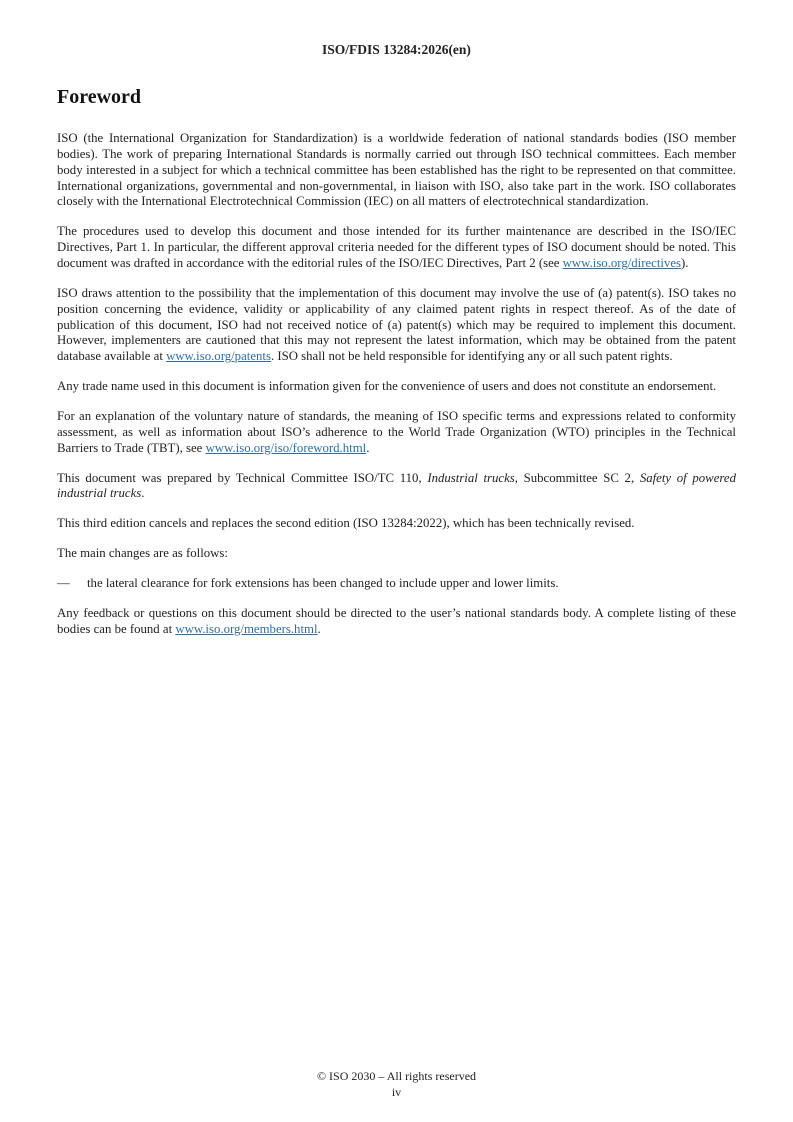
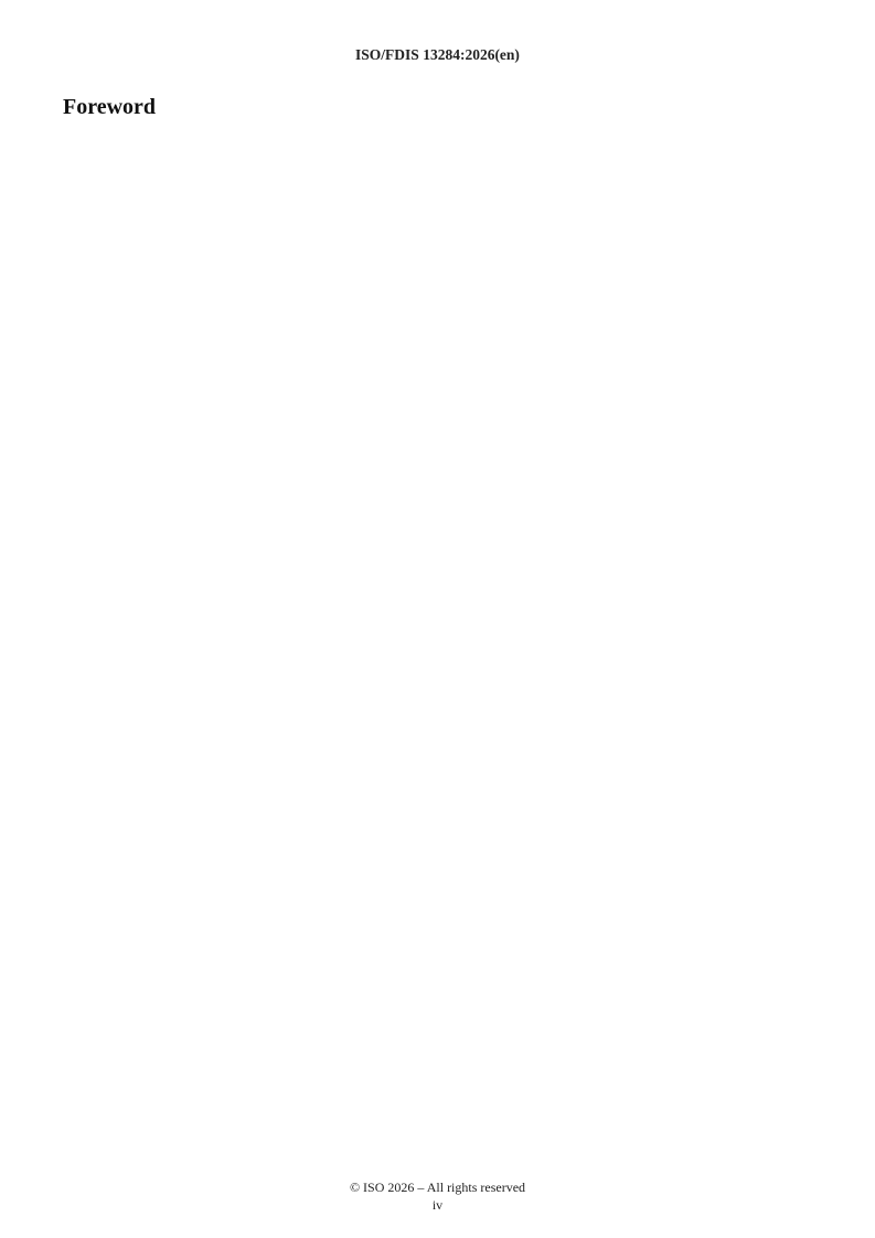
  ISO/FDIS 13284:2026(en)
  Foreword
- ISO (the International Organization for Standardization) is a worldwide federation of national standards bodies (ISO member bodies). The work of preparing International Standards is normally carried out through ISO technical committees. Each member body interested in a subject for which a technical committee has been established has the right to be represented on that committee. International organizations, governmental and non-governmental, in liaison with ISO, also take part in the work. ISO collaborates closely with the International Electrotechnical Commission (IEC) on all matters of electrotechnical standardization.
- The procedures used to develop this document and those intended for its further maintenance are described in the ISO/IEC Directives, Part 1. In particular, the different approval criteria needed for the different types of ISO document should be noted. This document was drafted in accordance with the editorial rules of the ISO/IEC Directives, Part 2 (see www.iso.org/directives).
- ISO draws attention to the possibility that the implementation of this document may involve the use of (a) patent(s). ISO takes no position concerning the evidence, validity or applicability of any claimed patent rights in respect thereof. As of the date of publication of this document, ISO had not received notice of (a) patent(s) which may be required to implement this document. However, implementers are cautioned that this may not represent the latest information, which may be obtained from the patent database available at www.iso.org/patents. ISO shall not be held responsible for identifying any or all such patent rights.
- Any trade name used in this document is information given for the convenience of users and does not constitute an endorsement.
- For an explanation of the voluntary nature of standards, the meaning of ISO specific terms and expressions related to conformity assessment, as well as information about ISO’s adherence to the World Trade Organization (WTO) principles in the Technical Barriers to Trade (TBT), see www.iso.org/iso/foreword.html.
- This document was prepared by Technical Committee ISO/TC 110, Industrial trucks, Subcommittee SC 2, Safety of powered industrial trucks.
- This third edition cancels and replaces the second edition (ISO 13284:2022), which has been technically revised.
- The main changes are as follows:
- —
- the lateral clearance for fork extensions has been changed to include upper and lower limits.
- Any feedback or questions on this document should be directed to the user’s national standards body. A complete listing of these bodies can be found at www.iso.org/members.html.
- © ISO 2030 – All rights reserved
+ © ISO 2026 – All rights reserved
  iv
